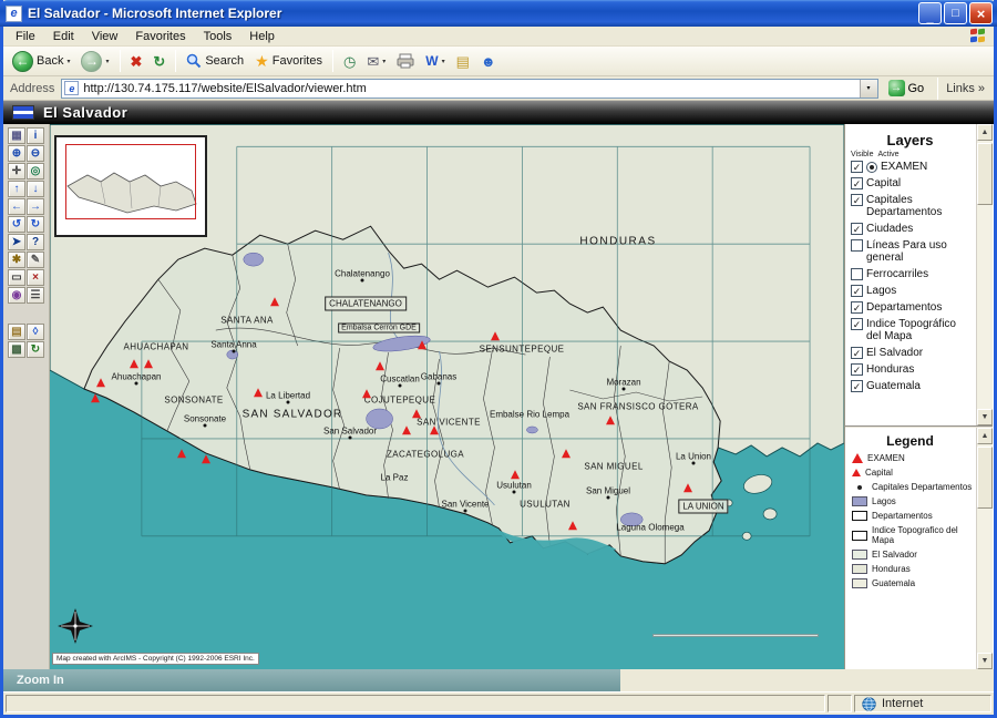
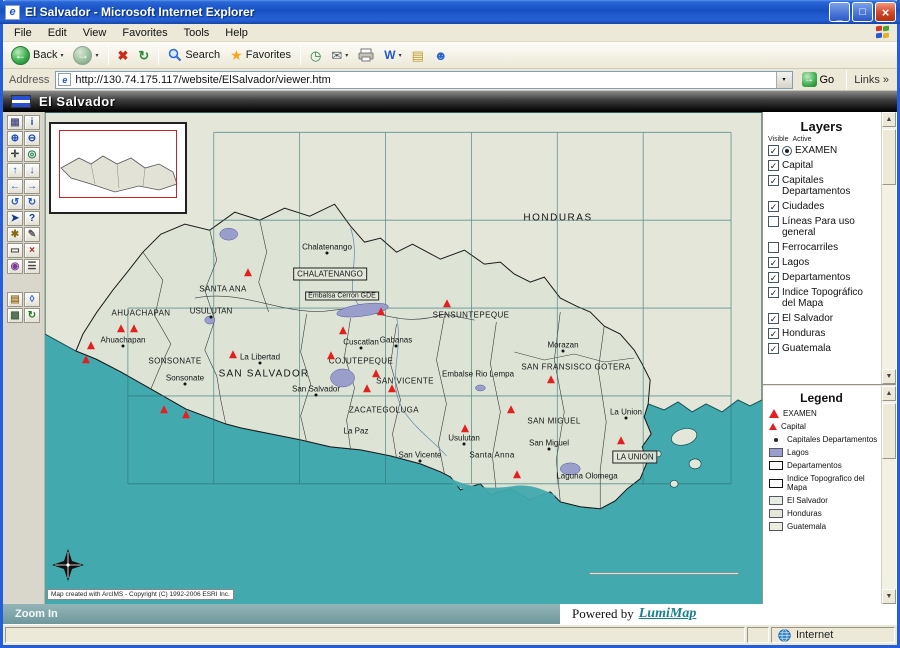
  e
  El Salvador - Microsoft Internet Explorer
  _
  □
  ×
  File
  Edit
  View
  Favorites
  Tools
  Help
  ←
  Back
  →
  ✖
  ↻
  Search
  ★
  Favorites
  ◷
  ✉
  W
  ▤
  ☻
  Address
  e
  http://130.74.175.117/website/ElSalvador/viewer.htm
  →
  Go
  Links
  »
  El Salvador
  ▦
  i
  ⊕
  ⊖
  ✛
  ◎
  ↑
  ↓
  ←
  →
  ↺
  ↻
  ➤
  ?
  ✱
  ✎
  ▭
  ×
  ◉
  ☰
  ▤
  ◊
  ▩
  ↻
  HONDURAS
  Chalatenango
  CHALATENANGO
  SANTA ANA
- Santa Anna
+ USULUTAN
  AHUACHAPAN
  Ahuachapan
  SENSUNTEPEQUE
  Cuscatlan
  Gabanas
  La Libertad
  SONSONATE
  Sonsonate
  SAN SALVADOR
  COJUTEPEQUE
  San Salvador
  SAN VICENTE
  Embalse Rio Lempa
  Morazan
  SAN FRANSISCO GOTERA
  ZACATEGOLUGA
  SAN MIGUEL
  La Union
  La Paz
  Usulutan
  San Miguel
  San Vicente
- USULUTAN
+ Santa Anna
  LA UNION
  Laguna Olomega
  Layers
  ✓
  EXAMEN
  ✓
  Capital
  ✓
  Capitales Departamentos
  ✓
  Ciudades
  Líneas Para uso general
  Ferrocarriles
  ✓
  Lagos
  ✓
  Departamentos
  ✓
  Indice Topográfico del Mapa
  ✓
  El Salvador
  ✓
  Honduras
  ✓
  Guatemala
  Legend
  EXAMEN
  Capital
  Capitales Departamentos
  Lagos
  Departamentos
  Indice Topografico del Mapa
  El Salvador
  Honduras
  Guatemala
  Zoom In
+ Powered by
+ LumiMap
  Internet
